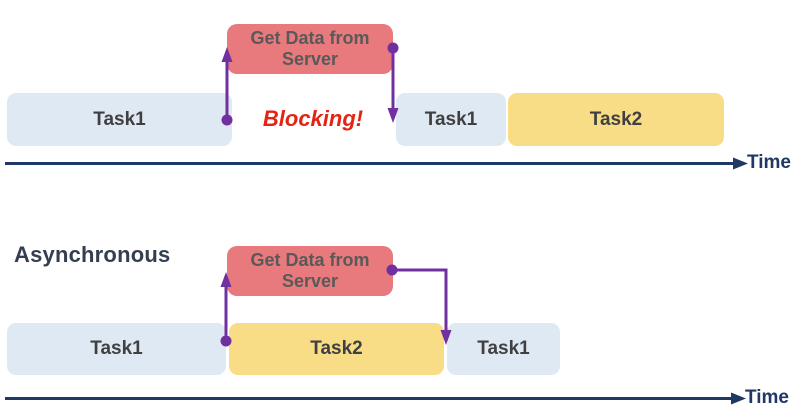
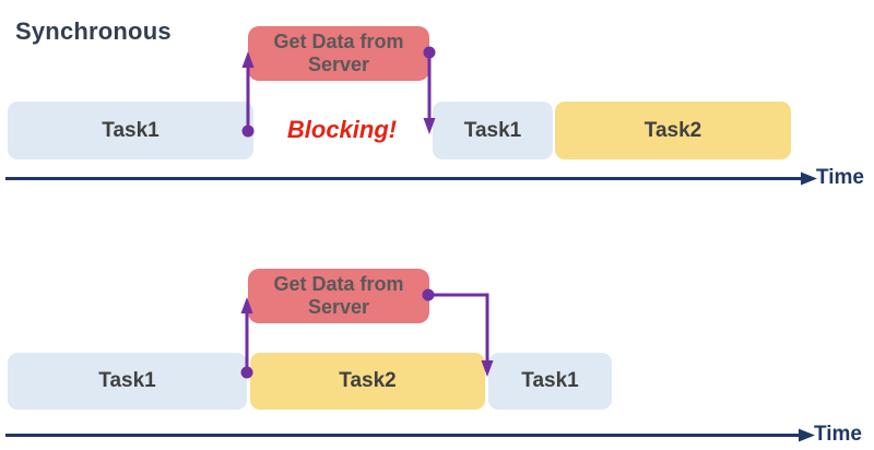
+ Synchronous
  Get Data from Server
  Task1
  Blocking!
  Task1
  Task2
  Time
- Asynchronous
  Get Data from Server
  Task1
  Task2
  Task1
  Time
